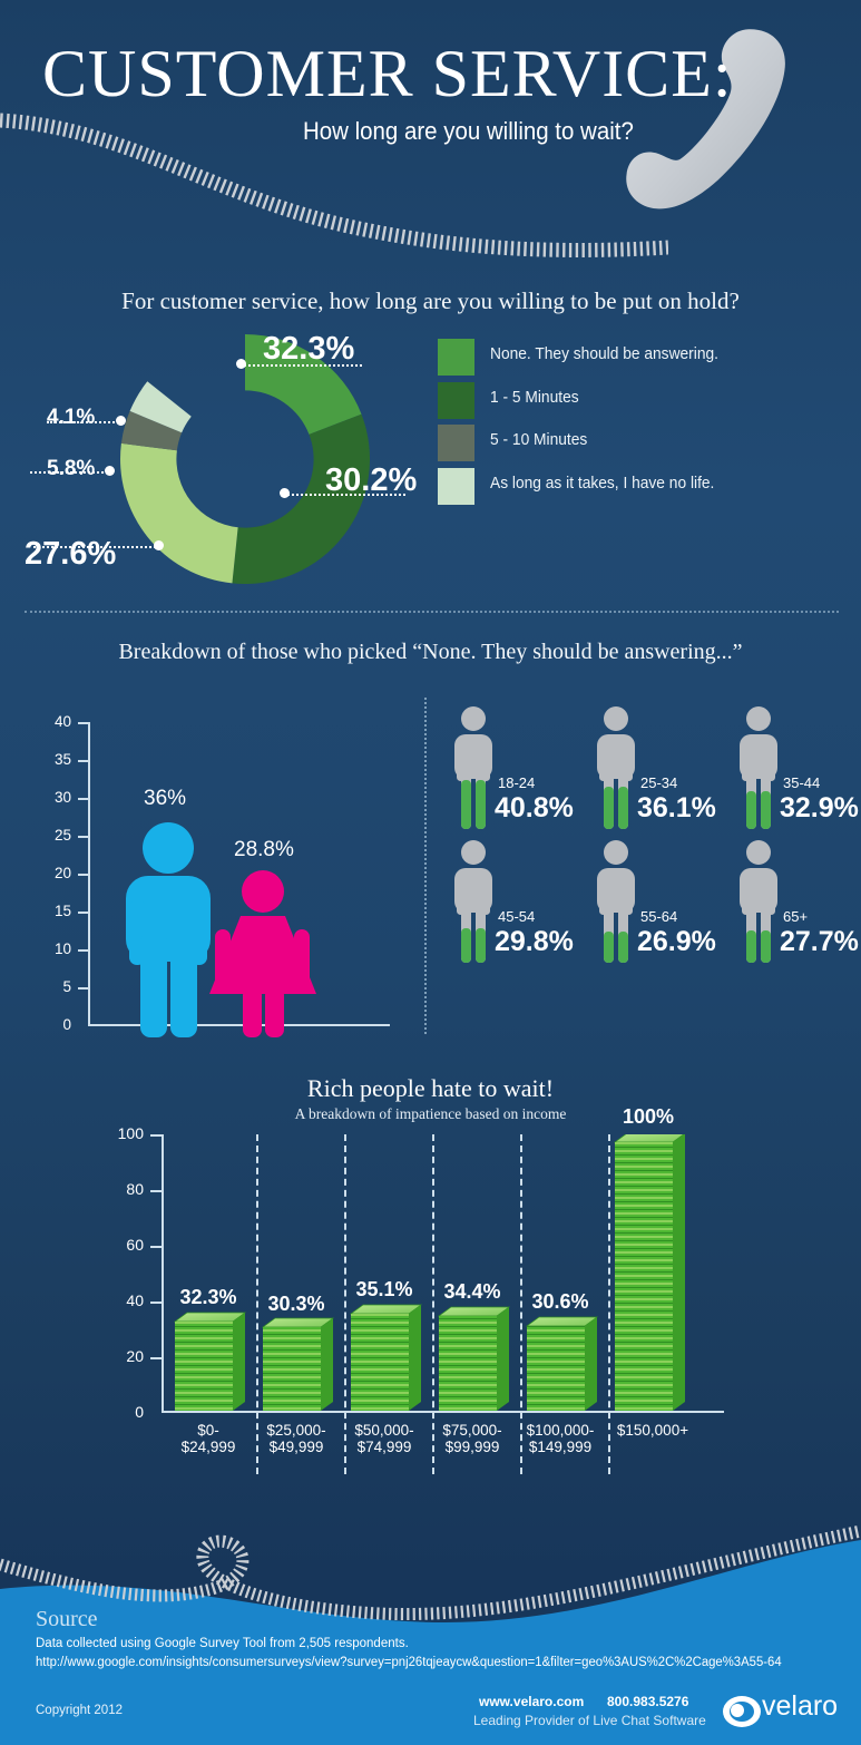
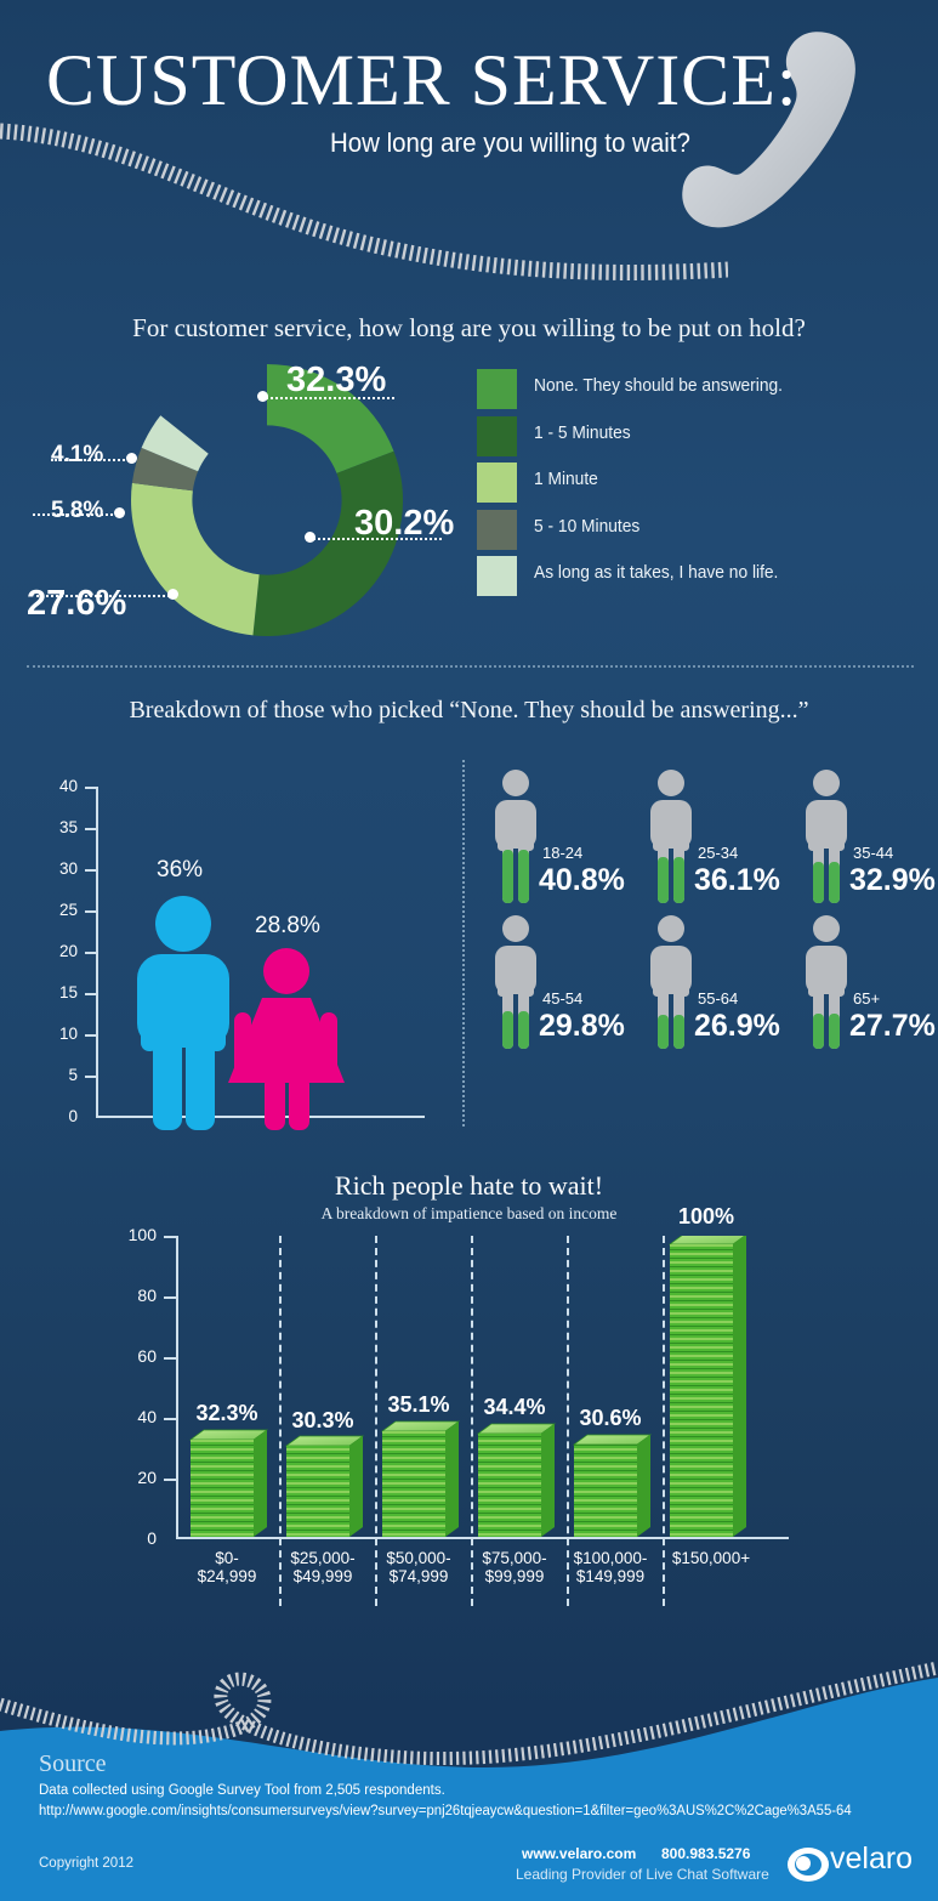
  CUSTOMER SERVICE:
  How long are you willing to wait?
  For customer service, how long are you willing to be put on hold?
  32.3%
  30.2%
  27.6%
  5.8%
  4.1%
  None. They should be answering.
  1 - 5 Minutes
+ 1 Minute
  5 - 10 Minutes
  As long as it takes, I have no life.
  Breakdown of those who picked “None. They should be answering...”
  40
  35
  30
  25
  20
  15
  10
  5
  0
  36%
  28.8%
  18-24
  40.8%
  25-34
  36.1%
  35-44
  32.9%
  45-54
  29.8%
  55-64
  26.9%
  65+
  27.7%
  Rich people hate to wait!
  A breakdown of impatience based on income
  100
  80
  60
  40
  20
  0
  32.3%
  30.3%
  35.1%
  34.4%
  30.6%
  100%
  $0-
  $24,999
  $25,000-
  $49,999
  $50,000-
  $74,999
  $75,000-
  $99,999
  $100,000-
  $149,999
  $150,000+
  Source
  Data collected using Google Survey Tool from 2,505 respondents.
  http://www.google.com/insights/consumersurveys/view?survey=pnj26tqjeaycw&question=1&filter=geo%3AUS%2C%2Cage%3A55-64
  Copyright 2012
  www.velaro.com
  800.983.5276
  Leading Provider of Live Chat Software
  velaro
